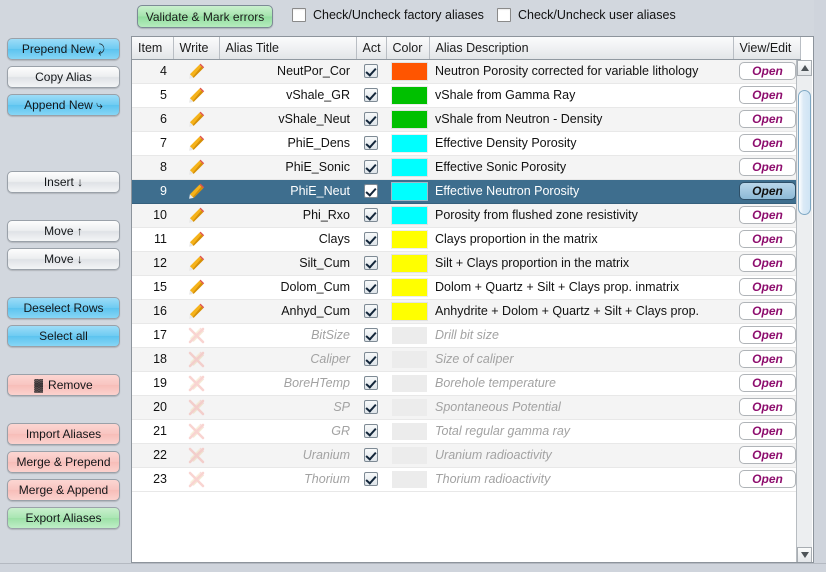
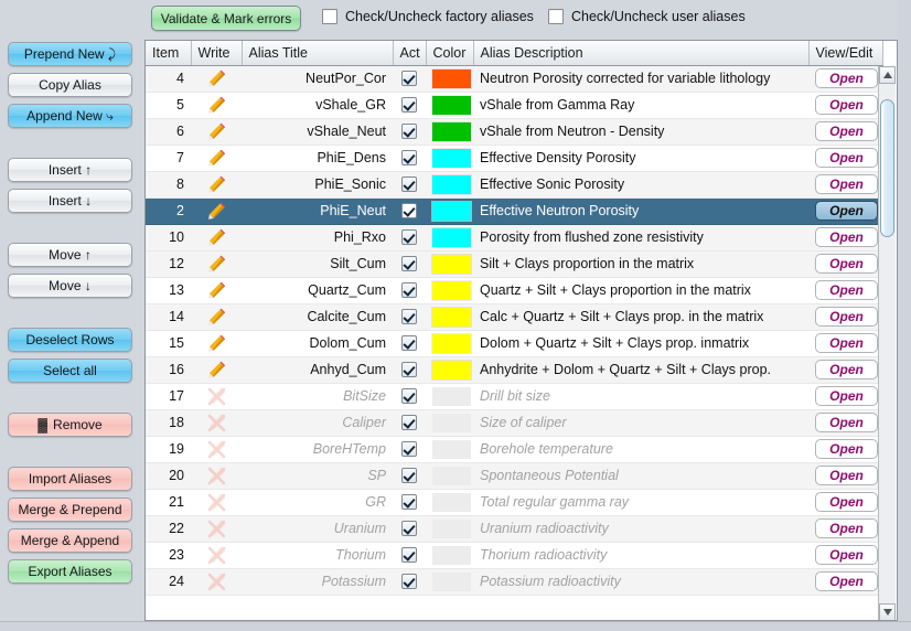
  Validate & Mark errors
  Check/Uncheck factory aliases
  Check/Uncheck user aliases
  Prepend New ⤸
  Copy Alias
  Append New ⤷
+ Insert ↑
  Insert ↓
  Move ↑
  Move ↓
  Deselect Rows
  Select all
  ▓
  Remove
  Import Aliases
  Merge & Prepend
  Merge & Append
  Export Aliases
  Item	Write	Alias Title	Act	Color	Alias Description	View/Edit
  4		NeutPor_Cor			Neutron Porosity corrected for variable lithology	Open
  5		vShale_GR			vShale from Gamma Ray	Open
  6		vShale_Neut			vShale from Neutron - Density	Open
  7		PhiE_Dens			Effective Density Porosity	Open
  8		PhiE_Sonic			Effective Sonic Porosity	Open
- 9		PhiE_Neut			Effective Neutron Porosity	Open
+ 2		PhiE_Neut			Effective Neutron Porosity	Open
  10		Phi_Rxo			Porosity from flushed zone resistivity	Open
- 11		Clays			Clays proportion in the matrix	Open
  12		Silt_Cum			Silt + Clays proportion in the matrix	Open
+ 13		Quartz_Cum			Quartz + Silt + Clays proportion in the matrix	Open
+ 14		Calcite_Cum			Calc + Quartz + Silt + Clays prop. in the matrix	Open
  15		Dolom_Cum			Dolom + Quartz + Silt + Clays prop. inmatrix	Open
  16		Anhyd_Cum			Anhydrite + Dolom + Quartz + Silt + Clays prop.	Open
  17		BitSize			Drill bit size	Open
  18		Caliper			Size of caliper	Open
  19		BoreHTemp			Borehole temperature	Open
  20		SP			Spontaneous Potential	Open
  21		GR			Total regular gamma ray	Open
  22		Uranium			Uranium radioactivity	Open
  23		Thorium			Thorium radioactivity	Open
+ 24		Potassium			Potassium radioactivity	Open
